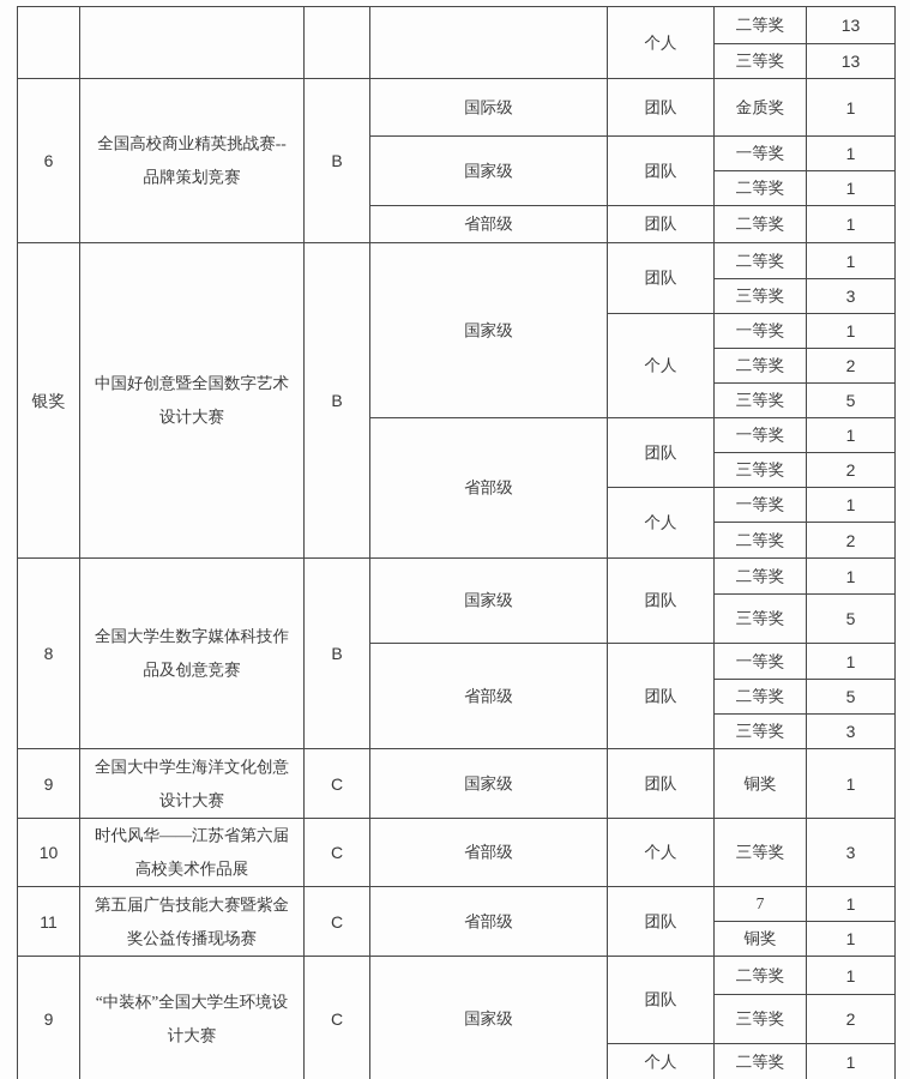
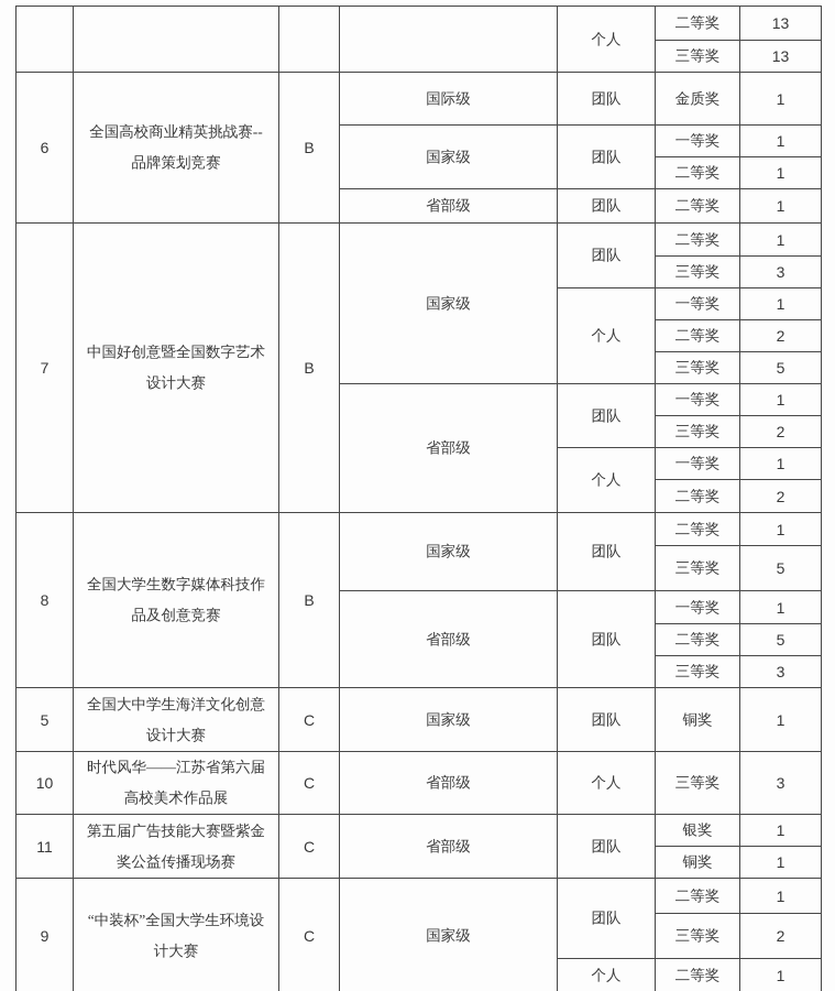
  				个人	二等奖	13
  三等奖	13
  6	全国高校商业精英挑战赛--品牌策划竞赛	B	国际级	团队	金质奖	1
  国家级	团队	一等奖	1
  二等奖	1
  省部级	团队	二等奖	1
- 银奖	中国好创意暨全国数字艺术设计大赛	B	国家级	团队	二等奖	1
+ 7	中国好创意暨全国数字艺术设计大赛	B	国家级	团队	二等奖	1
  三等奖	3
  个人	一等奖	1
  二等奖	2
  三等奖	5
  省部级	团队	一等奖	1
  三等奖	2
  个人	一等奖	1
  二等奖	2
  8	全国大学生数字媒体科技作品及创意竞赛	B	国家级	团队	二等奖	1
  三等奖	5
  省部级	团队	一等奖	1
  二等奖	5
  三等奖	3
- 9	全国大中学生海洋文化创意设计大赛	C	国家级	团队	铜奖	1
+ 5	全国大中学生海洋文化创意设计大赛	C	国家级	团队	铜奖	1
  10	时代风华——江苏省第六届高校美术作品展	C	省部级	个人	三等奖	3
- 11	第五届广告技能大赛暨紫金奖公益传播现场赛	C	省部级	团队	7	1
+ 11	第五届广告技能大赛暨紫金奖公益传播现场赛	C	省部级	团队	银奖	1
  铜奖	1
  9	“中装杯”全国大学生环境设计大赛	C	国家级	团队	二等奖	1
  三等奖	2
  个人	二等奖	1
